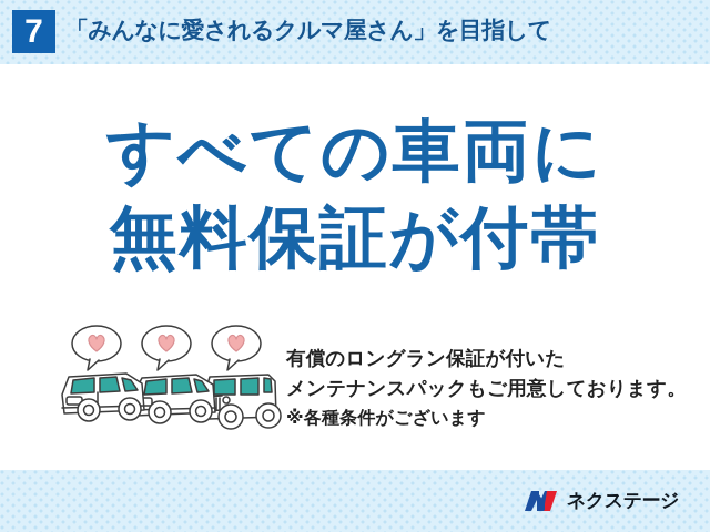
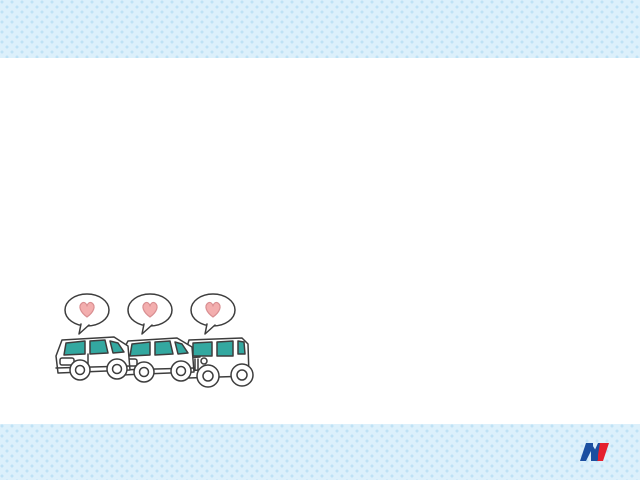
- 7
- 「みんなに愛されるクルマ屋さん」を目指して
- すべての車両に
- 無料保証が付帯
- 有償のロングラン保証が付いた
- メンテナンスパックもご用意しております。
- ※各種条件がございます
- ネクステージ
